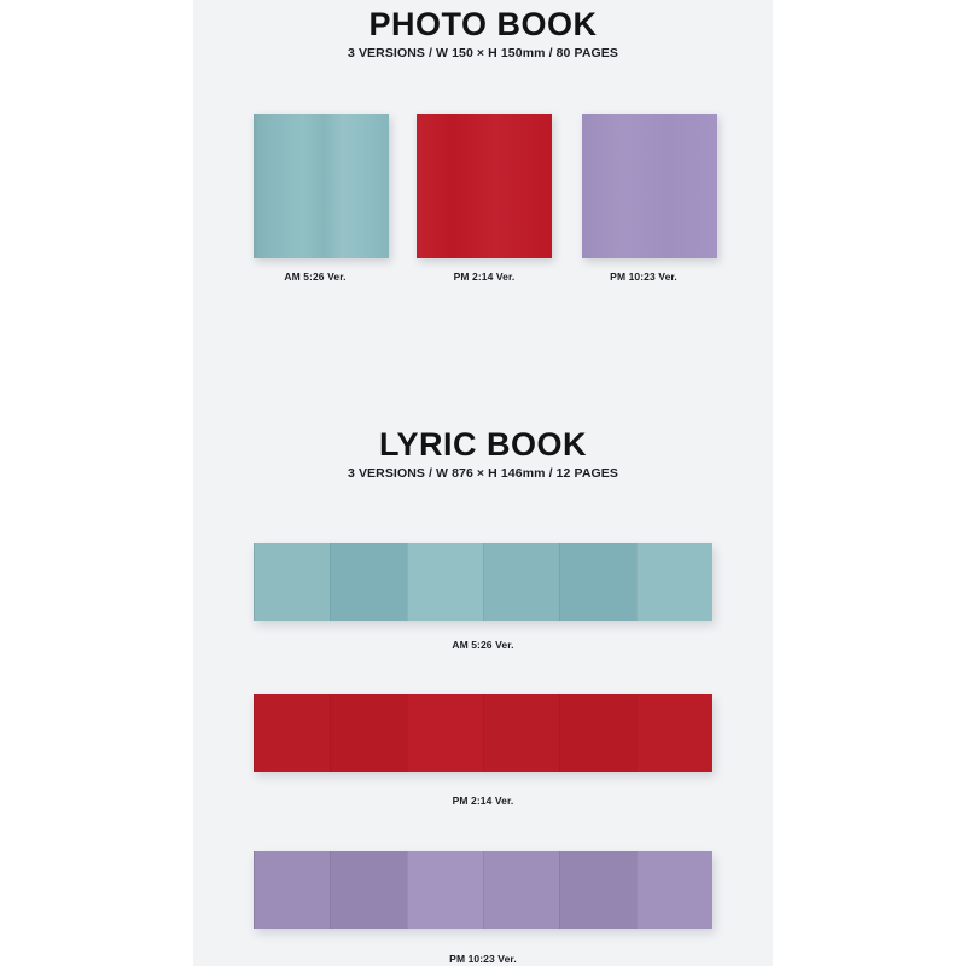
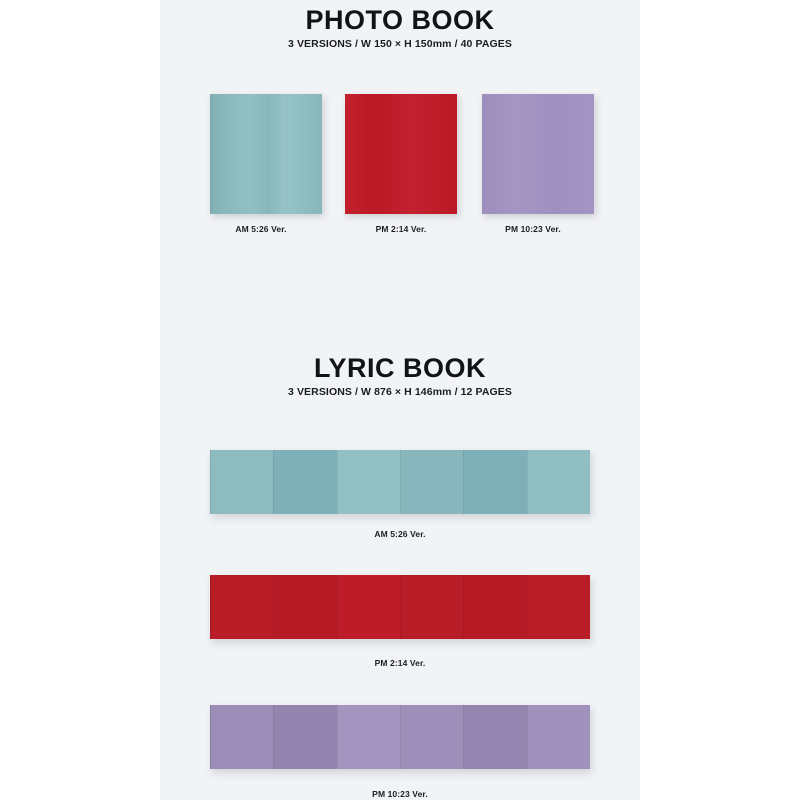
  PHOTO BOOK
- 3 VERSIONS / W 150 × H 150mm / 80 PAGES
+ 3 VERSIONS / W 150 × H 150mm / 40 PAGES
  AM 5:26 Ver.
  PM 2:14 Ver.
  PM 10:23 Ver.
  LYRIC BOOK
  3 VERSIONS / W 876 × H 146mm / 12 PAGES
  AM 5:26 Ver.
  PM 2:14 Ver.
  PM 10:23 Ver.
